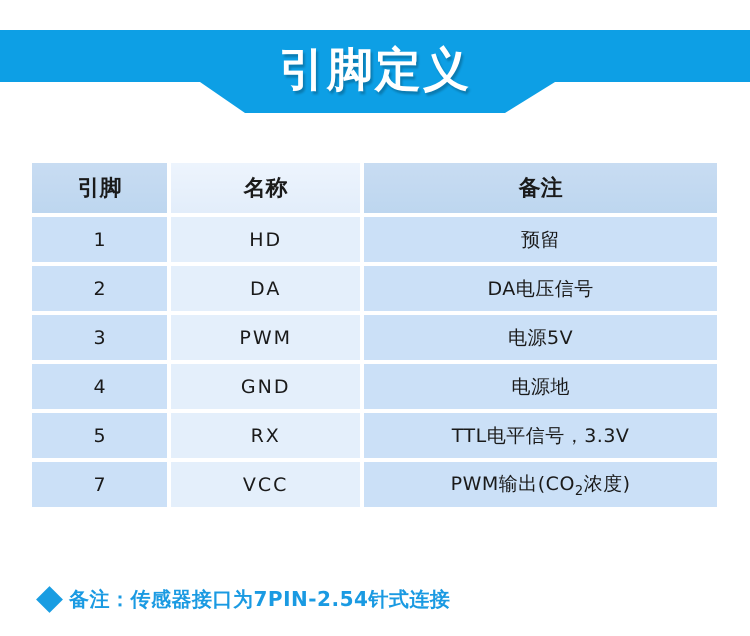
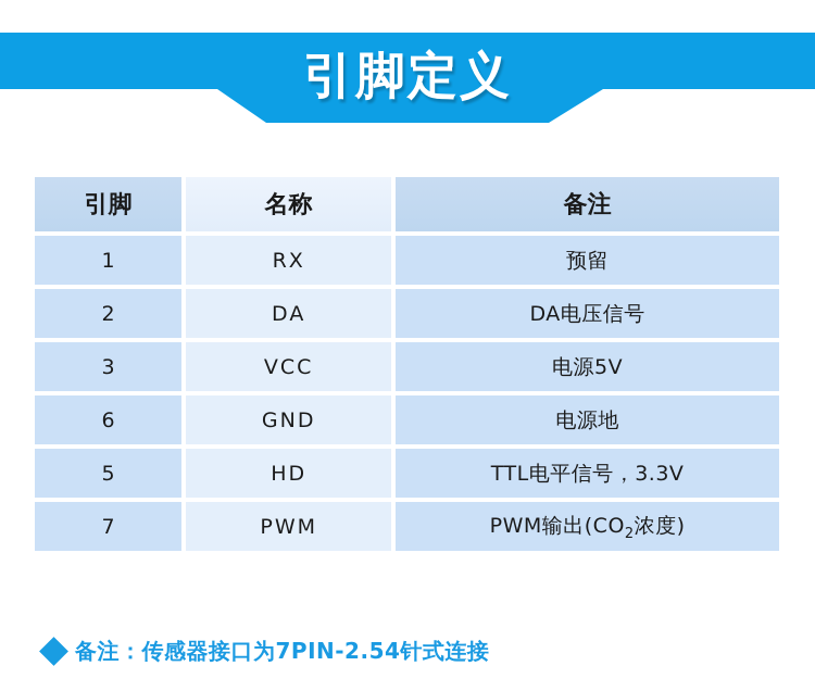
  引脚定义
  引脚	名称	备注
- 1	HD	预留
+ 1	RX	预留
  2	DA	DA电压信号
- 3	PWM	电源5V
+ 3	VCC	电源5V
- 4	GND	电源地
+ 6	GND	电源地
- 5	RX	TTL电平信号，3.3V
+ 5	HD	TTL电平信号，3.3V
- 7	VCC	PWM输出(CO2浓度)
+ 7	PWM	PWM输出(CO2浓度)
  备注：传感器接口为7PIN-2.54针式连接
